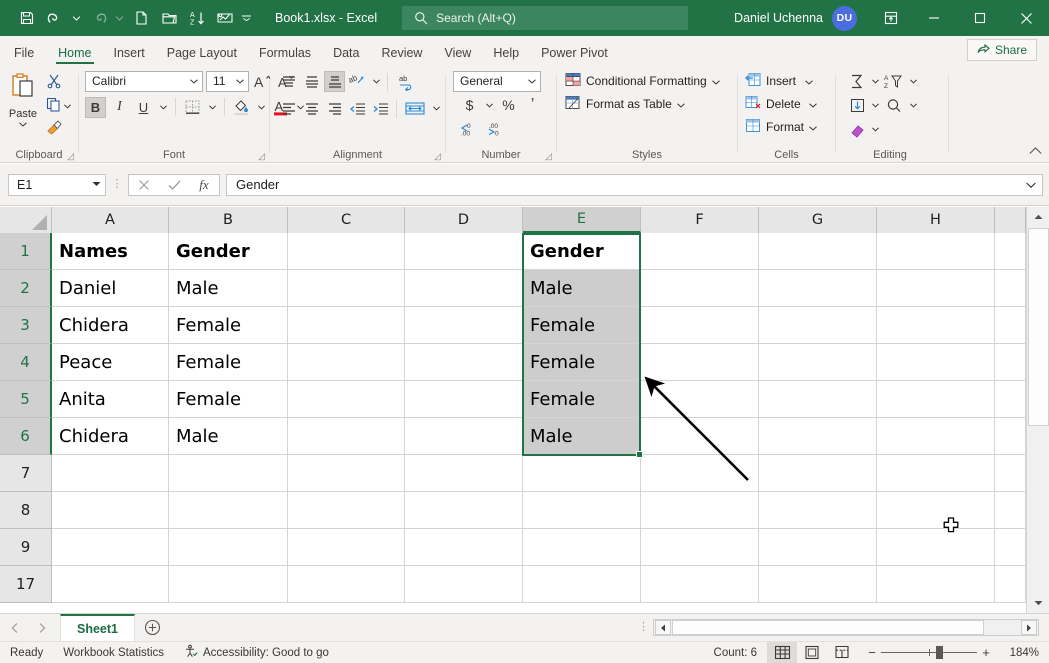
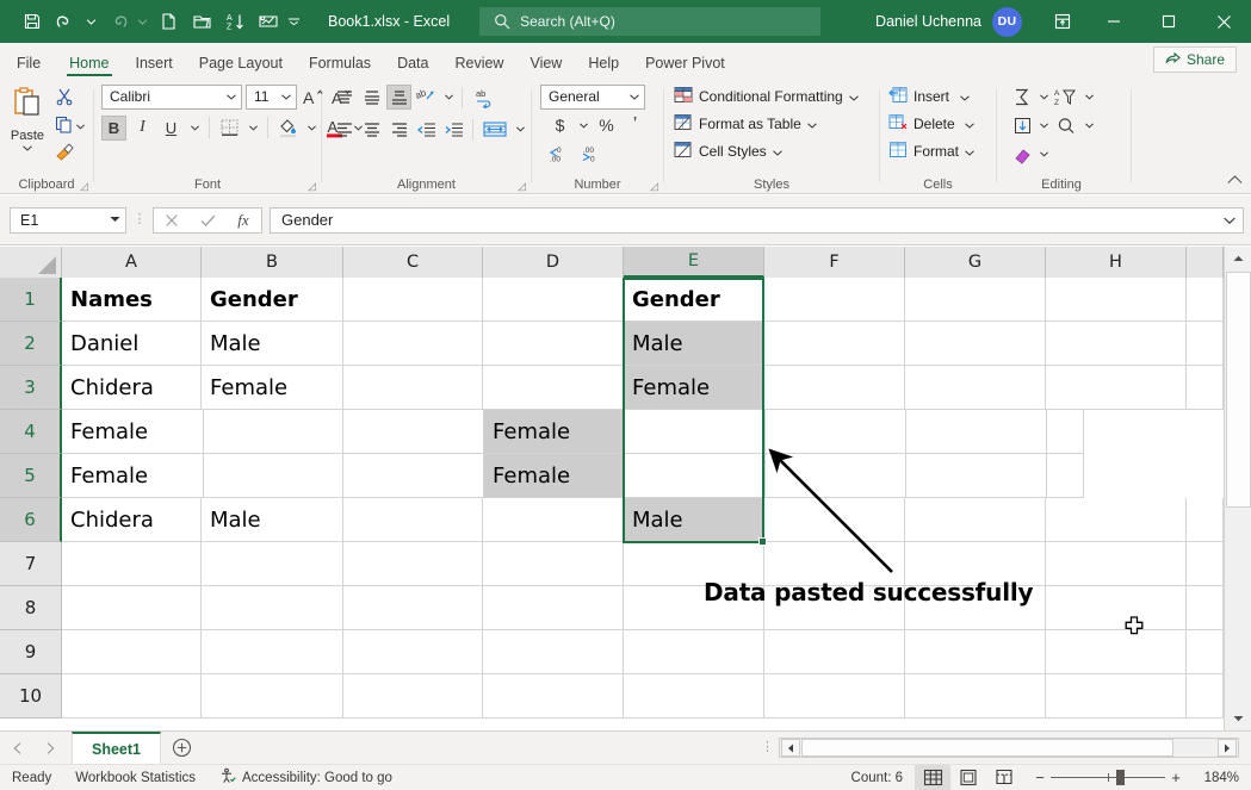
  Book1.xlsx - Excel
  Search (Alt+Q)
  Daniel Uchenna
  DU
  File
  Home
  Insert
  Page Layout
  Formulas
  Data
  Review
  View
  Help
  Power Pivot
  Share
  Paste
  Clipboard
  ◿
  Calibri
  11
  A
  A
  B
  I
  U
  A
  Font
  ◿
  ab
  Alignment
  ◿
  General
  $
  %
  ’
  Number
  ◿
  Conditional Formatting
  Format as Table
+ Cell Styles
  Styles
  Insert
  Delete
  Format
  Cells
  Editing
  E1
  ⋮
  fx
  Gender
  A
  B
  C
  D
  E
  F
  G
  H
  1
  2
  3
  4
  5
  6
  7
  8
  9
- 17
+ 10
  Names
  Gender
  Gender
  Daniel
  Male
  Male
  Chidera
  Female
  Female
- Peace
  Female
  Female
- Anita
  Female
  Female
  Chidera
  Male
  Male
+ Data pasted successfully
  Sheet1
  ⋮
  Ready
  Workbook Statistics
  Accessibility: Good to go
  Count: 6
  −
  +
  184%
